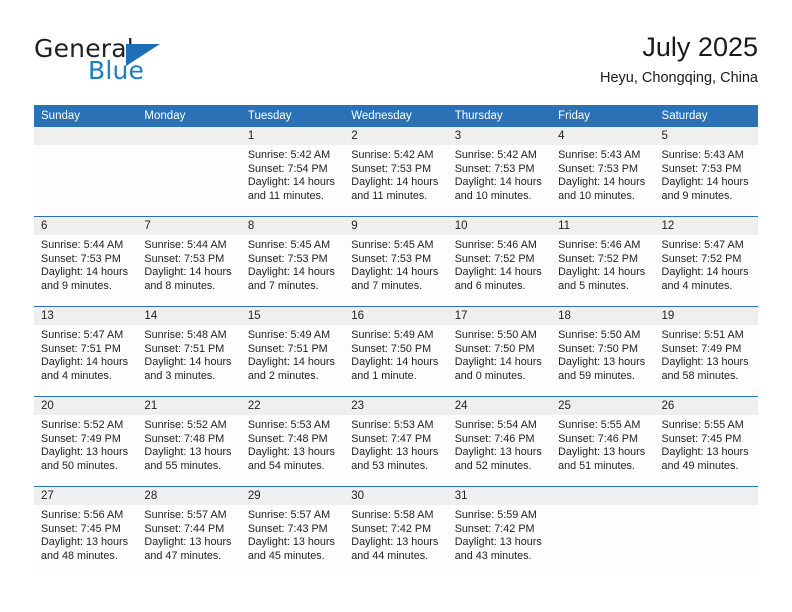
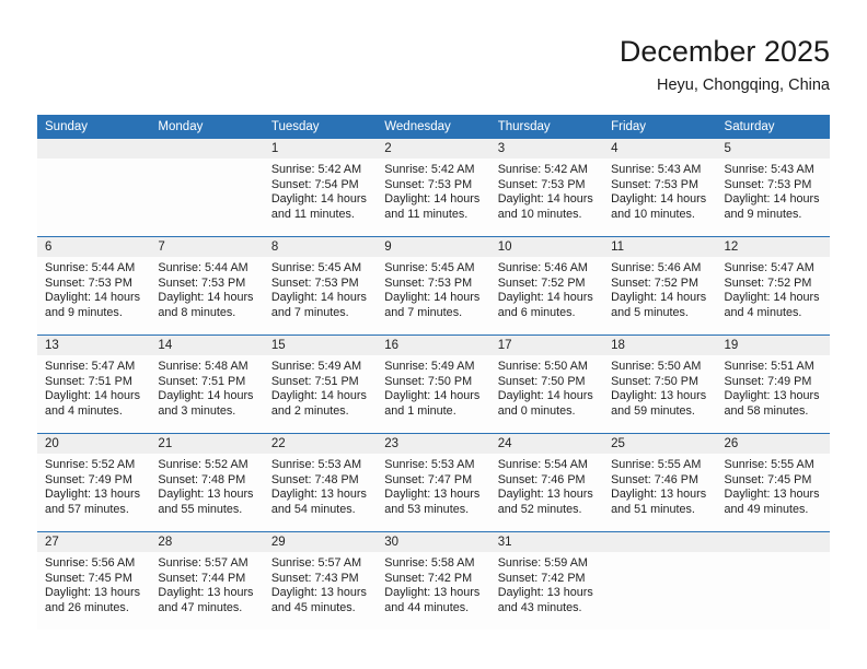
- General
- Blue
- July 2025
+ December 2025
  Heyu, Chongqing, China
  Sunday	Monday	Tuesday	Wednesday	Thursday	Friday	Saturday
  		1Sunrise: 5:42 AMSunset: 7:54 PMDaylight: 14 hoursand 11 minutes.	2Sunrise: 5:42 AMSunset: 7:53 PMDaylight: 14 hoursand 11 minutes.	3Sunrise: 5:42 AMSunset: 7:53 PMDaylight: 14 hoursand 10 minutes.	4Sunrise: 5:43 AMSunset: 7:53 PMDaylight: 14 hoursand 10 minutes.	5Sunrise: 5:43 AMSunset: 7:53 PMDaylight: 14 hoursand 9 minutes.
  6Sunrise: 5:44 AMSunset: 7:53 PMDaylight: 14 hoursand 9 minutes.	7Sunrise: 5:44 AMSunset: 7:53 PMDaylight: 14 hoursand 8 minutes.	8Sunrise: 5:45 AMSunset: 7:53 PMDaylight: 14 hoursand 7 minutes.	9Sunrise: 5:45 AMSunset: 7:53 PMDaylight: 14 hoursand 7 minutes.	10Sunrise: 5:46 AMSunset: 7:52 PMDaylight: 14 hoursand 6 minutes.	11Sunrise: 5:46 AMSunset: 7:52 PMDaylight: 14 hoursand 5 minutes.	12Sunrise: 5:47 AMSunset: 7:52 PMDaylight: 14 hoursand 4 minutes.
  13Sunrise: 5:47 AMSunset: 7:51 PMDaylight: 14 hoursand 4 minutes.	14Sunrise: 5:48 AMSunset: 7:51 PMDaylight: 14 hoursand 3 minutes.	15Sunrise: 5:49 AMSunset: 7:51 PMDaylight: 14 hoursand 2 minutes.	16Sunrise: 5:49 AMSunset: 7:50 PMDaylight: 14 hoursand 1 minute.	17Sunrise: 5:50 AMSunset: 7:50 PMDaylight: 14 hoursand 0 minutes.	18Sunrise: 5:50 AMSunset: 7:50 PMDaylight: 13 hoursand 59 minutes.	19Sunrise: 5:51 AMSunset: 7:49 PMDaylight: 13 hoursand 58 minutes.
- 20Sunrise: 5:52 AMSunset: 7:49 PMDaylight: 13 hoursand 50 minutes.	21Sunrise: 5:52 AMSunset: 7:48 PMDaylight: 13 hoursand 55 minutes.	22Sunrise: 5:53 AMSunset: 7:48 PMDaylight: 13 hoursand 54 minutes.	23Sunrise: 5:53 AMSunset: 7:47 PMDaylight: 13 hoursand 53 minutes.	24Sunrise: 5:54 AMSunset: 7:46 PMDaylight: 13 hoursand 52 minutes.	25Sunrise: 5:55 AMSunset: 7:46 PMDaylight: 13 hoursand 51 minutes.	26Sunrise: 5:55 AMSunset: 7:45 PMDaylight: 13 hoursand 49 minutes.
+ 20Sunrise: 5:52 AMSunset: 7:49 PMDaylight: 13 hoursand 57 minutes.	21Sunrise: 5:52 AMSunset: 7:48 PMDaylight: 13 hoursand 55 minutes.	22Sunrise: 5:53 AMSunset: 7:48 PMDaylight: 13 hoursand 54 minutes.	23Sunrise: 5:53 AMSunset: 7:47 PMDaylight: 13 hoursand 53 minutes.	24Sunrise: 5:54 AMSunset: 7:46 PMDaylight: 13 hoursand 52 minutes.	25Sunrise: 5:55 AMSunset: 7:46 PMDaylight: 13 hoursand 51 minutes.	26Sunrise: 5:55 AMSunset: 7:45 PMDaylight: 13 hoursand 49 minutes.
- 27Sunrise: 5:56 AMSunset: 7:45 PMDaylight: 13 hoursand 48 minutes.	28Sunrise: 5:57 AMSunset: 7:44 PMDaylight: 13 hoursand 47 minutes.	29Sunrise: 5:57 AMSunset: 7:43 PMDaylight: 13 hoursand 45 minutes.	30Sunrise: 5:58 AMSunset: 7:42 PMDaylight: 13 hoursand 44 minutes.	31Sunrise: 5:59 AMSunset: 7:42 PMDaylight: 13 hoursand 43 minutes.
+ 27Sunrise: 5:56 AMSunset: 7:45 PMDaylight: 13 hoursand 26 minutes.	28Sunrise: 5:57 AMSunset: 7:44 PMDaylight: 13 hoursand 47 minutes.	29Sunrise: 5:57 AMSunset: 7:43 PMDaylight: 13 hoursand 45 minutes.	30Sunrise: 5:58 AMSunset: 7:42 PMDaylight: 13 hoursand 44 minutes.	31Sunrise: 5:59 AMSunset: 7:42 PMDaylight: 13 hoursand 43 minutes.
